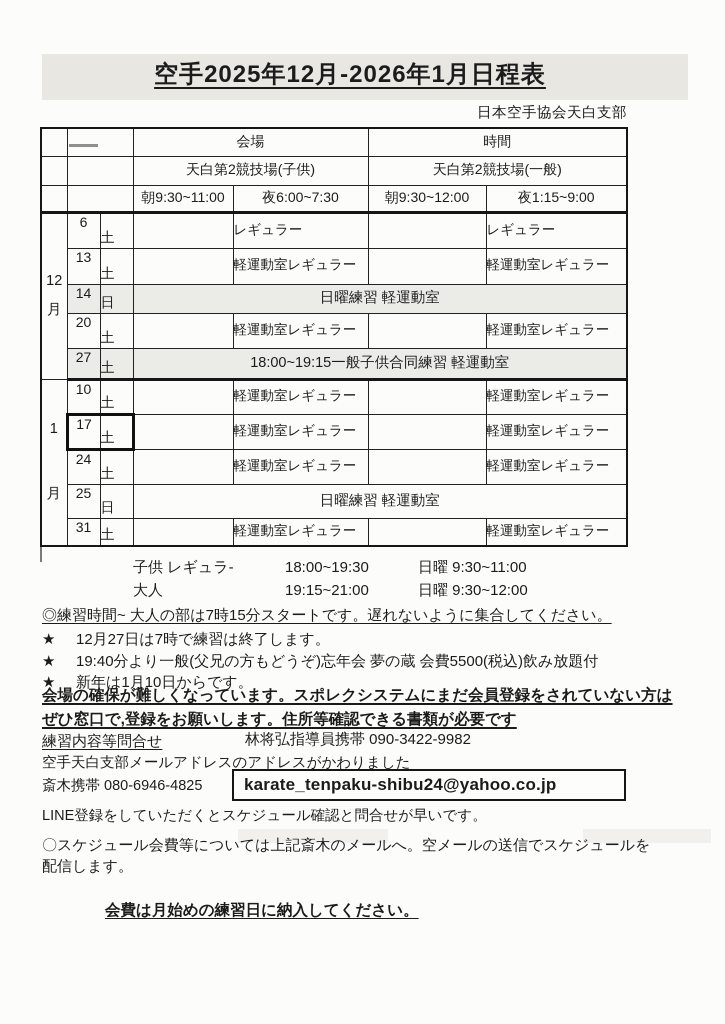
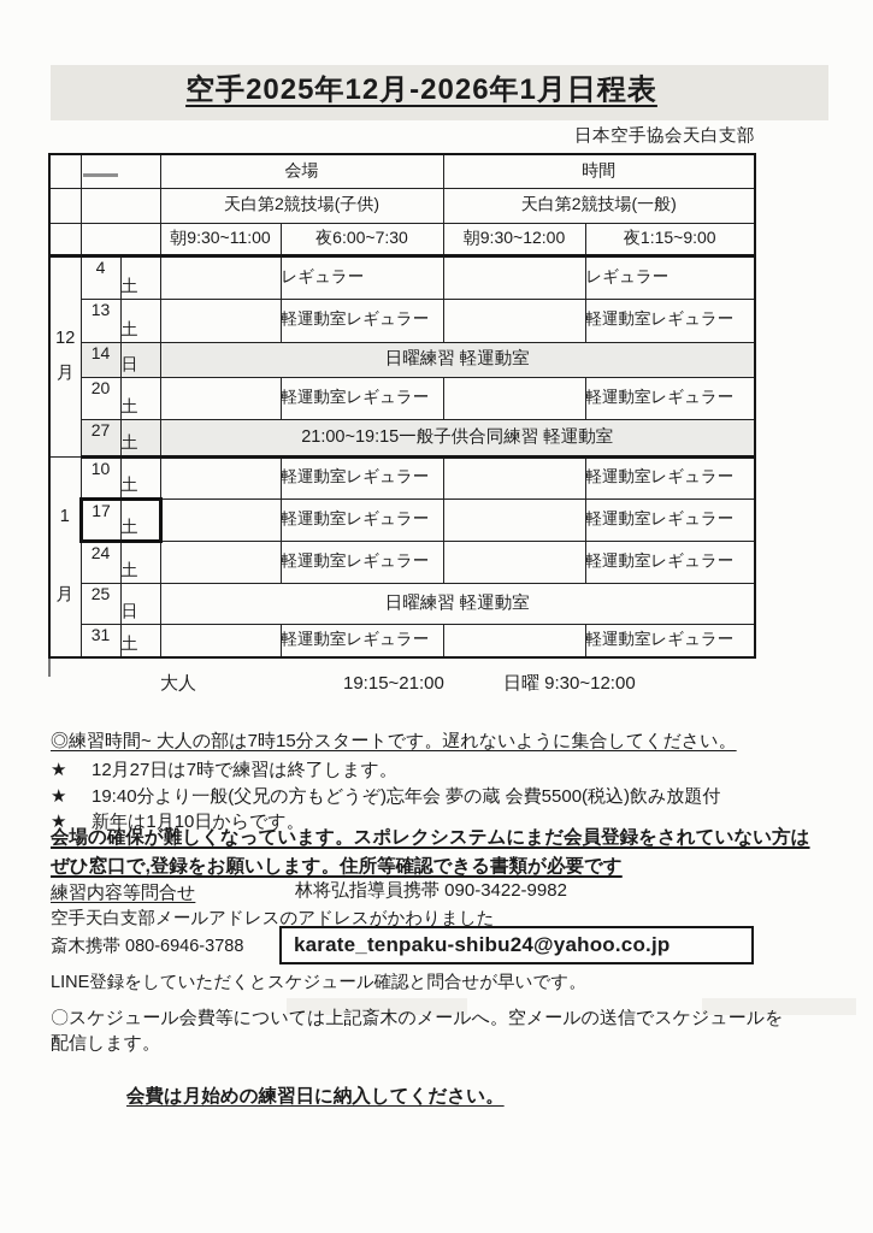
  空手2025年12月-2026年1月日程表
  日本空手協会天白支部
  		会場	時間
  		天白第2競技場(子供)	天白第2競技場(一般)
  		朝9:30~11:00	夜6:00~7:30	朝9:30~12:00	夜1:15~9:00
- 12 月	6	土		レギュラー		レギュラー
+ 12 月	4	土		レギュラー		レギュラー
  13	土		軽運動室レギュラー		軽運動室レギュラー
  14	日	日曜練習 軽運動室
  20	土		軽運動室レギュラー		軽運動室レギュラー
- 27	土	18:00~19:15一般子供合同練習 軽運動室
+ 27	土	21:00~19:15一般子供合同練習 軽運動室
  1 月	10	土		軽運動室レギュラー		軽運動室レギュラー
  17	土		軽運動室レギュラー		軽運動室レギュラー
  24	土		軽運動室レギュラー		軽運動室レギュラー
  25	日	日曜練習 軽運動室
  31	土		軽運動室レギュラー		軽運動室レギュラー
- 子供 レギュラ-
- 18:00~19:30
- 日曜 9:30~11:00
  大人
  19:15~21:00
  日曜 9:30~12:00
  ◎練習時間~ 大人の部は7時15分スタートです。遅れないように集合してください。
  ★ 12月27日は7時で練習は終了します。
  ★ 19:40分より一般(父兄の方もどうぞ)忘年会 夢の蔵 会費5500(税込)飲み放題付
  ★ 新年は1月10日からです。
  会場の確保が難しくなっています。スポレクシステムにまだ会員登録をされていない方は
  ぜひ窓口で,登録をお願いします。住所等確認できる書類が必要です
  練習内容等問合せ
  林将弘指導員携帯 090-3422-9982
  空手天白支部メールアドレスのアドレスがかわりました
- 斎木携帯 080-6946-4825
+ 斎木携帯 080-6946-3788
  karate_tenpaku-shibu24@yahoo.co.jp
  LINE登録をしていただくとスケジュール確認と問合せが早いです。
  〇スケジュール会費等については上記斎木のメールへ。空メールの送信でスケジュールを
  配信します。
  会費は月始めの練習日に納入してください。
